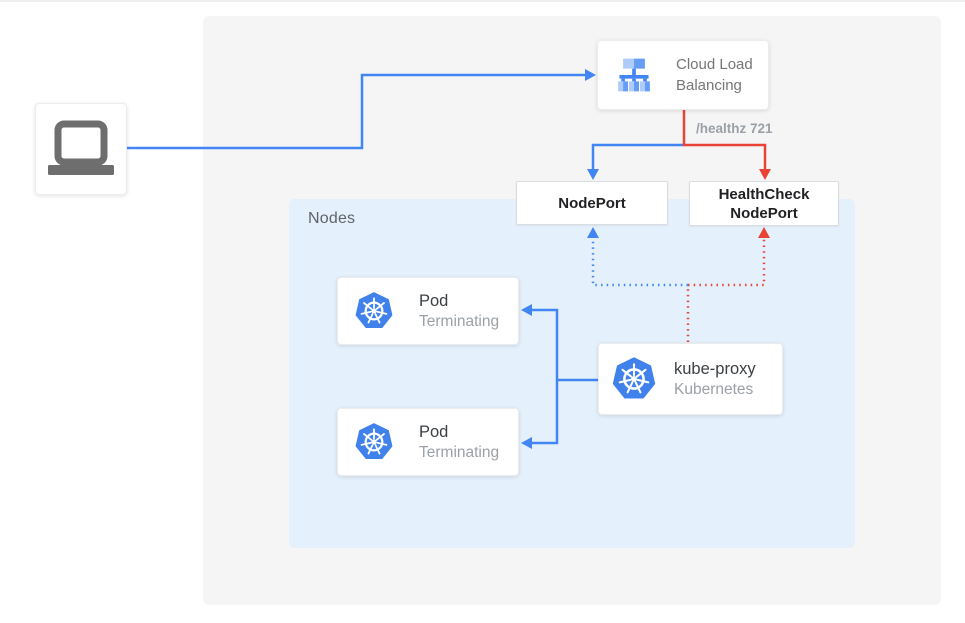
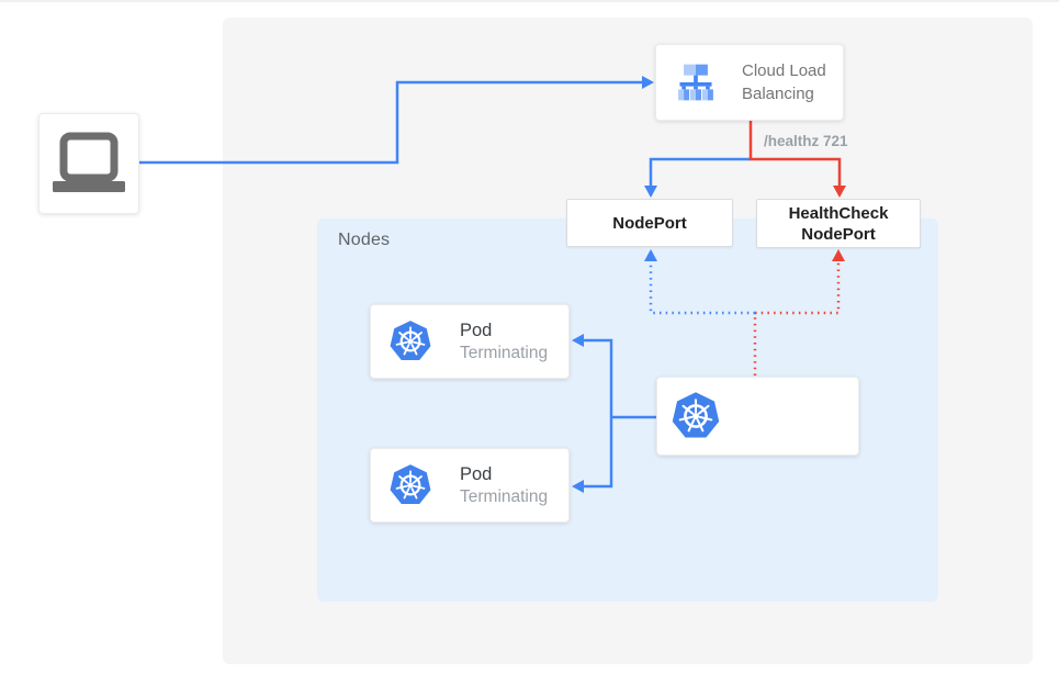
  Nodes
  Cloud Load Balancing
  /healthz 721
  NodePort
  HealthCheck
  NodePort
  Pod
  Terminating
  Pod
  Terminating
- kube-proxy
- Kubernetes
